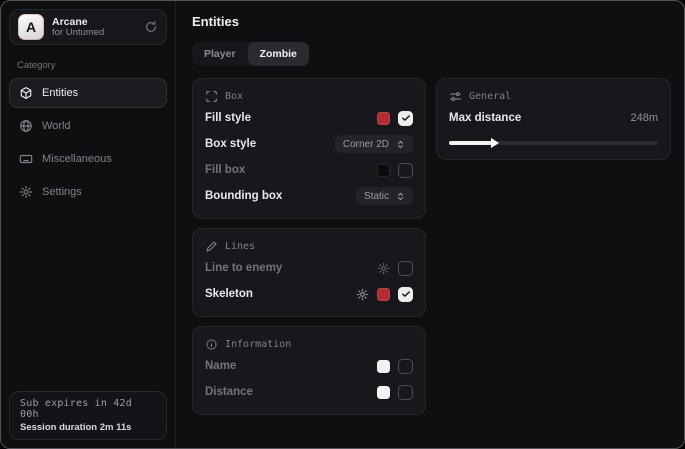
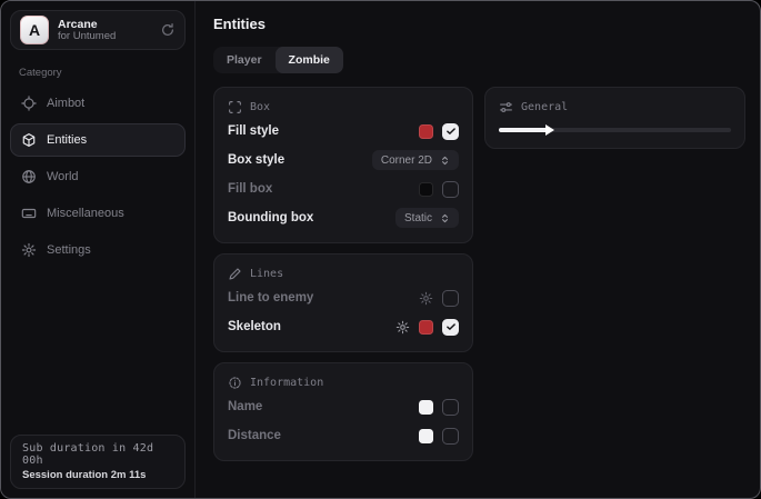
  A
  Arcane
  for Untumed
  Category
+ Aimbot
  Entities
  World
  Miscellaneous
  Settings
- Sub expires in 42d 00h
+ Sub duration in 42d 00h
  Session duration 2m 11s
  Entities
  Player
  Zombie
  Box
  Fill style
  Box style
  Corner 2D
  Fill box
  Bounding box
  Static
  Lines
  Line to enemy
  Skeleton
  Information
  Name
  Distance
  General
- Max distance
- 248m
